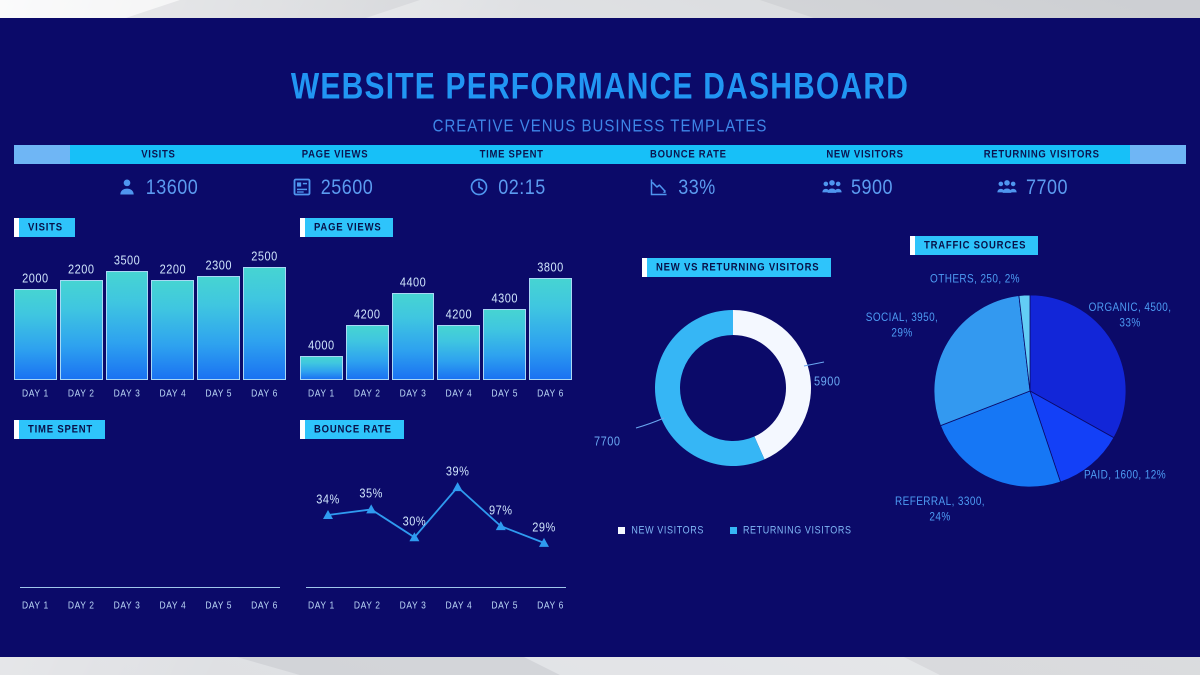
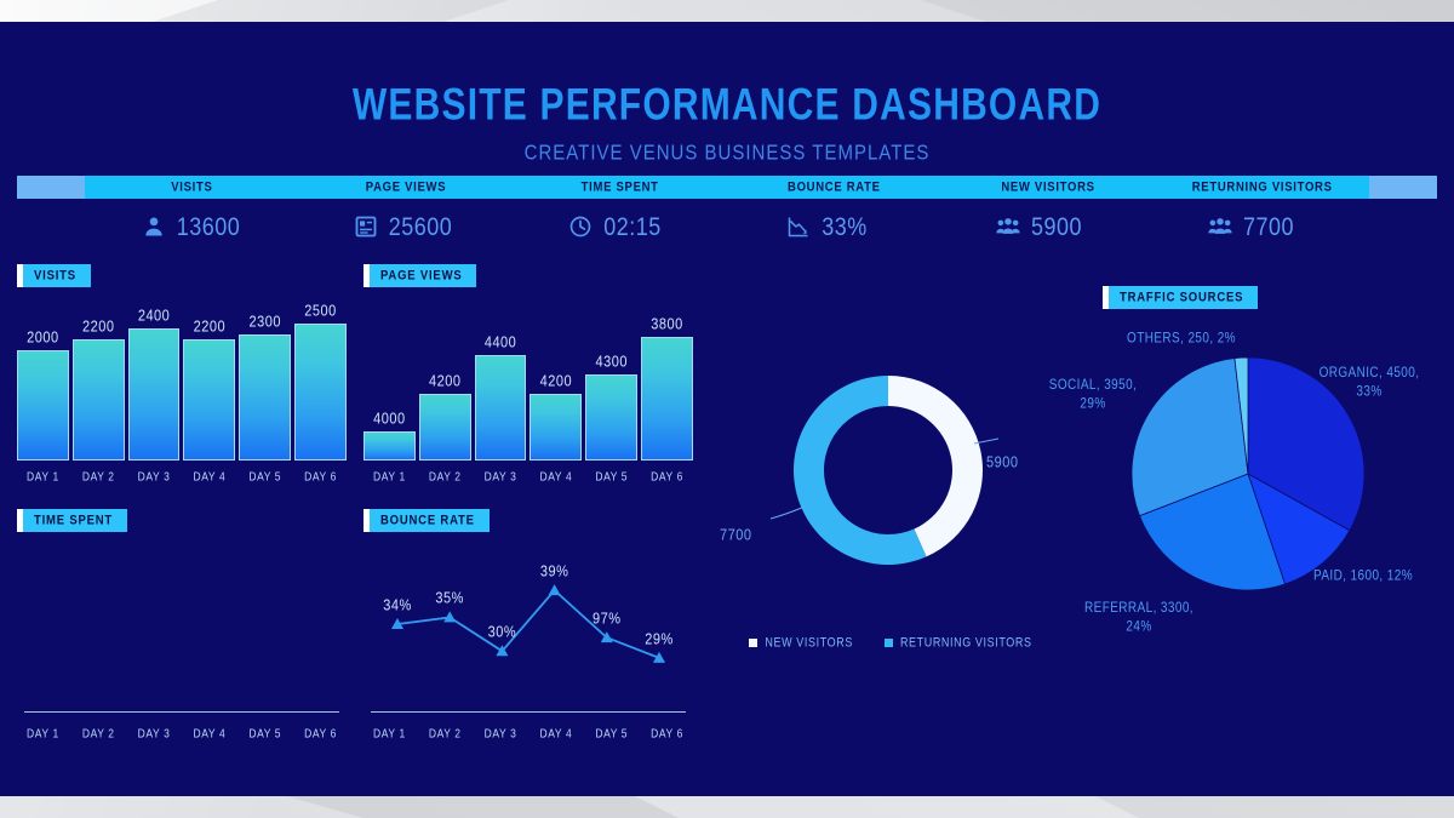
  WEBSITE PERFORMANCE DASHBOARD
  CREATIVE VENUS BUSINESS TEMPLATES
  VISITS
  PAGE VIEWS
  TIME SPENT
  BOUNCE RATE
  NEW VISITORS
  RETURNING VISITORS
  13600
  25600
  02:15
  33%
  5900
  7700
  VISITS
  2000
  2200
- 3500
+ 2400
  2200
  2300
  2500
  DAY 1
  DAY 2
  DAY 3
  DAY 4
  DAY 5
  DAY 6
  PAGE VIEWS
  4000
  4200
  4400
  4200
  4300
  3800
  DAY 1
  DAY 2
  DAY 3
  DAY 4
  DAY 5
  DAY 6
  TIME SPENT
  DAY 1
  DAY 2
  DAY 3
  DAY 4
  DAY 5
  DAY 6
  BOUNCE RATE
  34%
  35%
  30%
  39%
  97%
  29%
  DAY 1
  DAY 2
  DAY 3
  DAY 4
  DAY 5
  DAY 6
- NEW VS RETURNING VISITORS
  5900
  7700
  NEW VISITORS
  RETURNING VISITORS
  TRAFFIC SOURCES
  OTHERS, 250, 2%
  ORGANIC, 4500, 33%
  PAID, 1600, 12%
  REFERRAL, 3300, 24%
  SOCIAL, 3950, 29%
